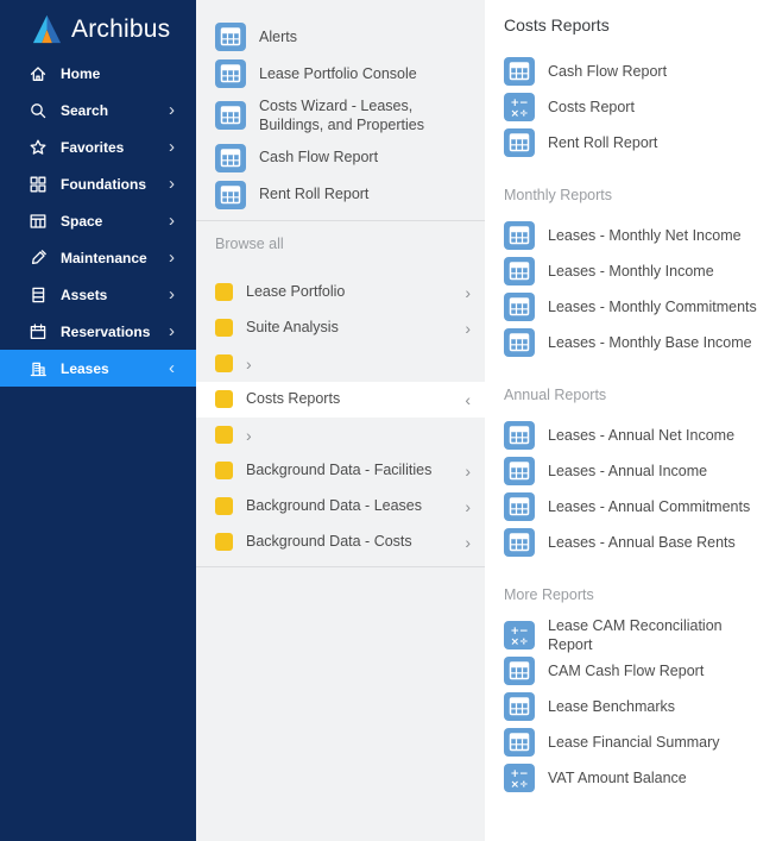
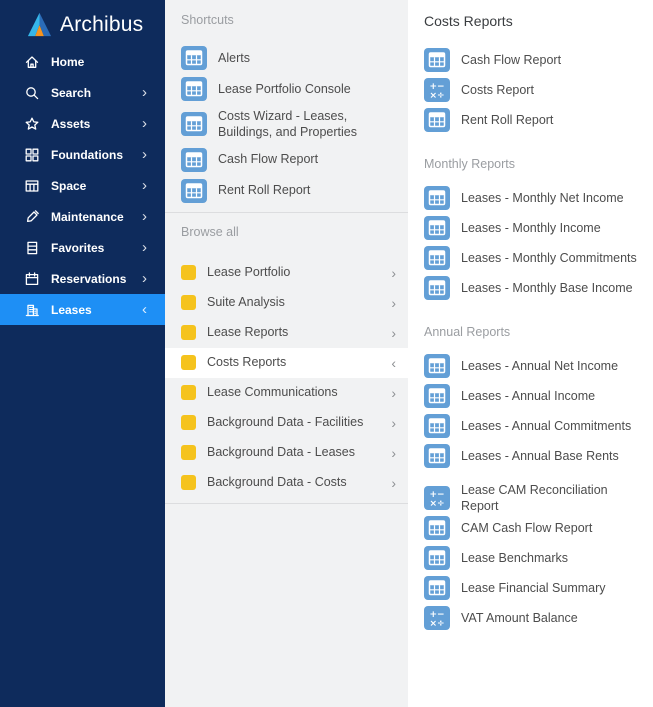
  Archibus
  Home
  Search
  ›
- Favorites
+ Assets
  ›
  Foundations
  ›
  Space
  ›
  Maintenance
  ›
- Assets
+ Favorites
  ›
  Reservations
  ›
  Leases
  ‹
+ Shortcuts
  Alerts
  Lease Portfolio Console
  Costs Wizard - Leases, Buildings, and Properties
  Cash Flow Report
  Rent Roll Report
  Browse all
  Lease Portfolio
  ›
  Suite Analysis
  ›
+ Lease Reports
  ›
  Costs Reports
  ‹
+ Lease Communications
  ›
  Background Data - Facilities
  ›
  Background Data - Leases
  ›
  Background Data - Costs
  ›
  Costs Reports
  Cash Flow Report
  +−
  ×÷
  Costs Report
  Rent Roll Report
  Monthly Reports
  Leases - Monthly Net Income
  Leases - Monthly Income
  Leases - Monthly Commitments
  Leases - Monthly Base Income
  Annual Reports
  Leases - Annual Net Income
  Leases - Annual Income
  Leases - Annual Commitments
  Leases - Annual Base Rents
- More Reports
  +−
  ×÷
  Lease CAM Reconciliation Report
  CAM Cash Flow Report
  Lease Benchmarks
  Lease Financial Summary
  +−
  ×÷
  VAT Amount Balance
